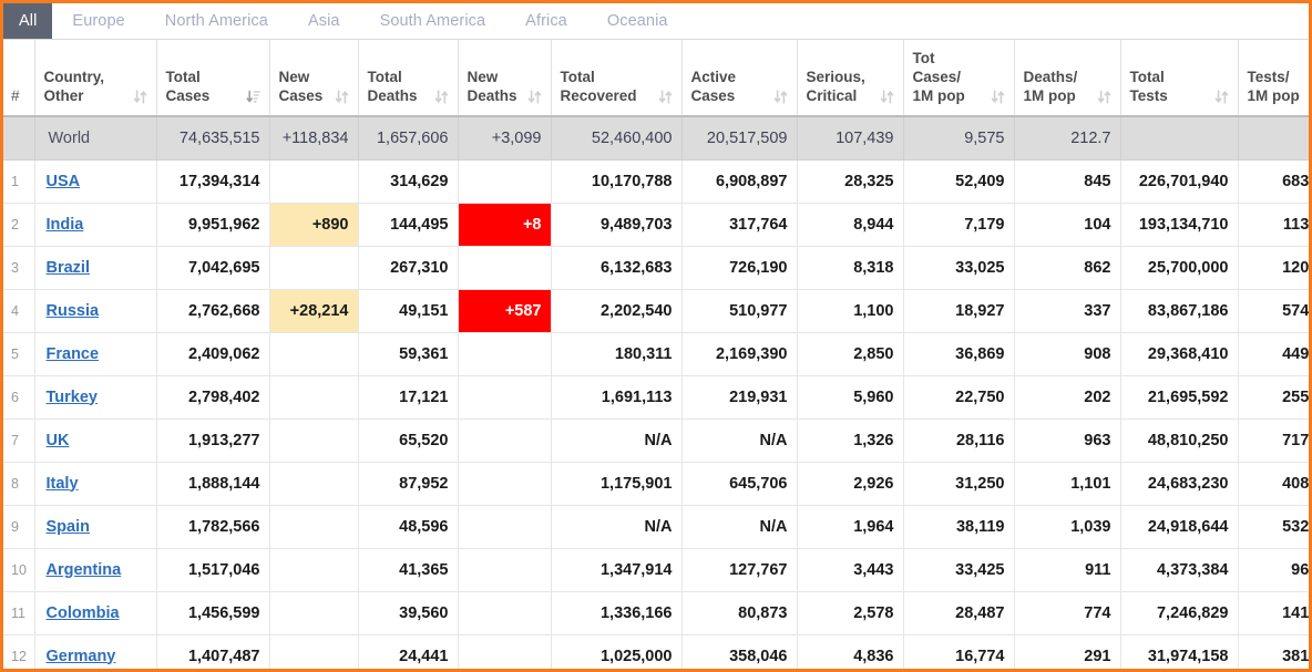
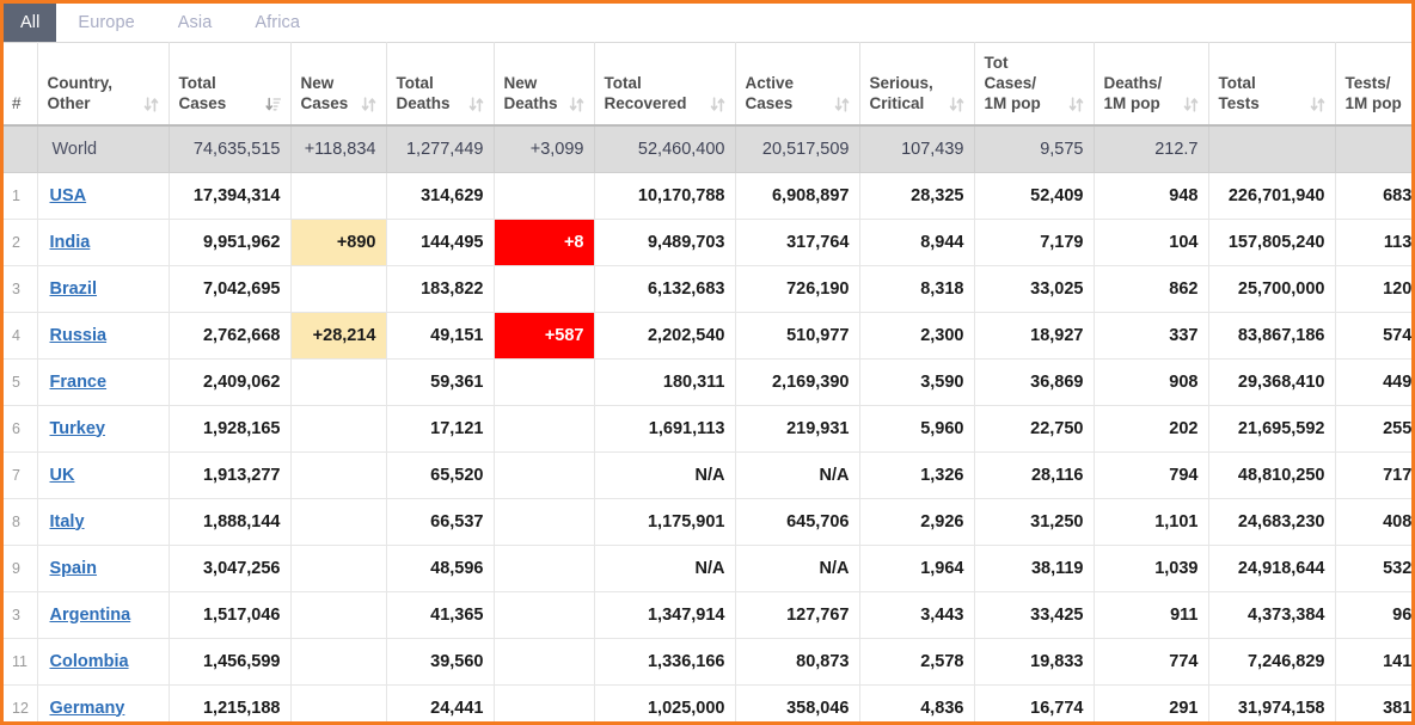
  All
  Europe
- North America
  Asia
- South America
  Africa
- Oceania
  #	Country,Other	TotalCases	NewCases	TotalDeaths	NewDeaths	TotalRecovered	ActiveCases	Serious,Critical	Tot Cases/1M pop	Deaths/1M pop	TotalTests	Tests/1M pop
- 	World	74,635,515	+118,834	1,657,606	+3,099	52,460,400	20,517,509	107,439	9,575	212.7
+ 	World	74,635,515	+118,834	1,277,449	+3,099	52,460,400	20,517,509	107,439	9,575	212.7
- 1	USA	17,394,314		314,629		10,170,788	6,908,897	28,325	52,409	845	226,701,940	683
+ 1	USA	17,394,314		314,629		10,170,788	6,908,897	28,325	52,409	948	226,701,940	683
- 2	India	9,951,962	+890	144,495	+8	9,489,703	317,764	8,944	7,179	104	193,134,710	113
+ 2	India	9,951,962	+890	144,495	+8	9,489,703	317,764	8,944	7,179	104	157,805,240	113
- 3	Brazil	7,042,695		267,310		6,132,683	726,190	8,318	33,025	862	25,700,000	120
+ 3	Brazil	7,042,695		183,822		6,132,683	726,190	8,318	33,025	862	25,700,000	120
- 4	Russia	2,762,668	+28,214	49,151	+587	2,202,540	510,977	1,100	18,927	337	83,867,186	574
+ 4	Russia	2,762,668	+28,214	49,151	+587	2,202,540	510,977	2,300	18,927	337	83,867,186	574
- 5	France	2,409,062		59,361		180,311	2,169,390	2,850	36,869	908	29,368,410	449
+ 5	France	2,409,062		59,361		180,311	2,169,390	3,590	36,869	908	29,368,410	449
- 6	Turkey	2,798,402		17,121		1,691,113	219,931	5,960	22,750	202	21,695,592	255
+ 6	Turkey	1,928,165		17,121		1,691,113	219,931	5,960	22,750	202	21,695,592	255
- 7	UK	1,913,277		65,520		N/A	N/A	1,326	28,116	963	48,810,250	717
+ 7	UK	1,913,277		65,520		N/A	N/A	1,326	28,116	794	48,810,250	717
- 8	Italy	1,888,144		87,952		1,175,901	645,706	2,926	31,250	1,101	24,683,230	408
+ 8	Italy	1,888,144		66,537		1,175,901	645,706	2,926	31,250	1,101	24,683,230	408
- 9	Spain	1,782,566		48,596		N/A	N/A	1,964	38,119	1,039	24,918,644	532
+ 9	Spain	3,047,256		48,596		N/A	N/A	1,964	38,119	1,039	24,918,644	532
- 10	Argentina	1,517,046		41,365		1,347,914	127,767	3,443	33,425	911	4,373,384	96
+ 3	Argentina	1,517,046		41,365		1,347,914	127,767	3,443	33,425	911	4,373,384	96
- 11	Colombia	1,456,599		39,560		1,336,166	80,873	2,578	28,487	774	7,246,829	141
+ 11	Colombia	1,456,599		39,560		1,336,166	80,873	2,578	19,833	774	7,246,829	141
- 12	Germany	1,407,487		24,441		1,025,000	358,046	4,836	16,774	291	31,974,158	381
+ 12	Germany	1,215,188		24,441		1,025,000	358,046	4,836	16,774	291	31,974,158	381
